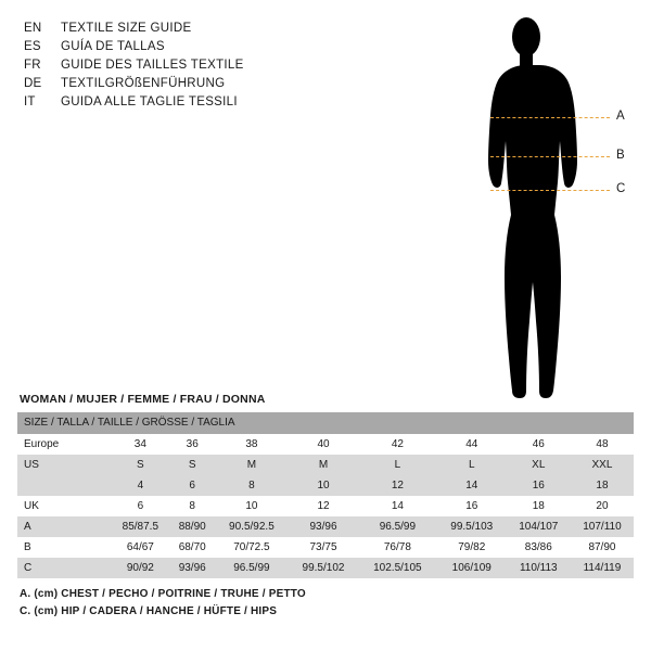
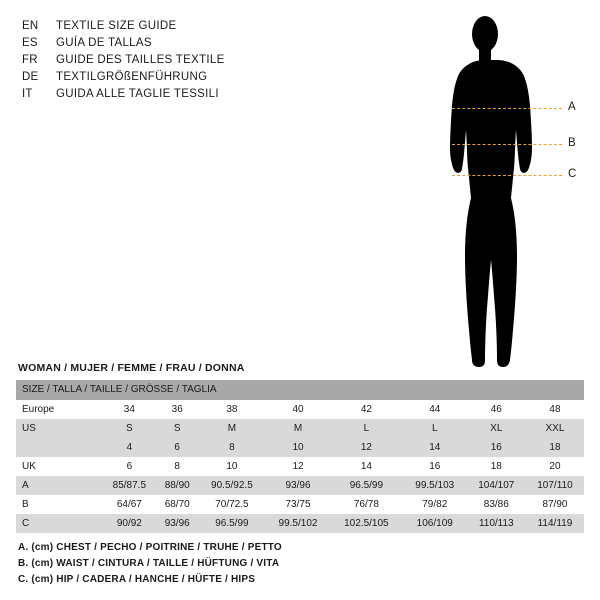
  EN
  TEXTILE SIZE GUIDE
  ES
  GUÍA DE TALLAS
  FR
  GUIDE DES TAILLES TEXTILE
  DE
  TEXTILGRÖßENFÜHRUNG
  IT
  GUIDA ALLE TAGLIE TESSILI
  A
  B
  C
  WOMAN / MUJER / FEMME / FRAU / DONNA
  SIZE / TALLA / TAILLE / GRÖSSE / TAGLIA
  Europe	34	36	38	40	42	44	46	48
  US	S	S	M	M	L	L	XL	XXL
  	4	6	8	10	12	14	16	18
  UK	6	8	10	12	14	16	18	20
  A	85/87.5	88/90	90.5/92.5	93/96	96.5/99	99.5/103	104/107	107/110
  B	64/67	68/70	70/72.5	73/75	76/78	79/82	83/86	87/90
  C	90/92	93/96	96.5/99	99.5/102	102.5/105	106/109	110/113	114/119
  A. (cm) CHEST / PECHO / POITRINE / TRUHE / PETTO
+ B. (cm) WAIST / CINTURA / TAILLE / HÜFTUNG / VITA
  C. (cm) HIP / CADERA / HANCHE / HÜFTE / HIPS
